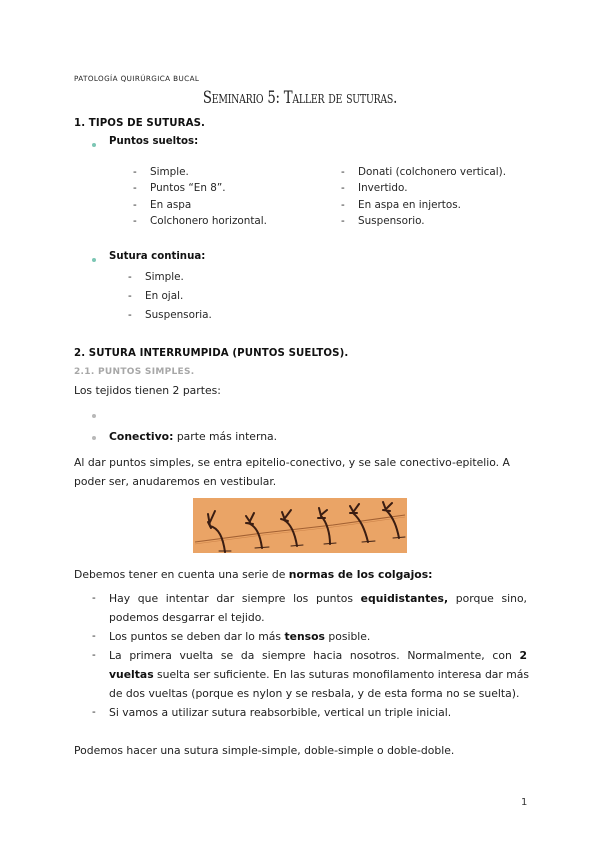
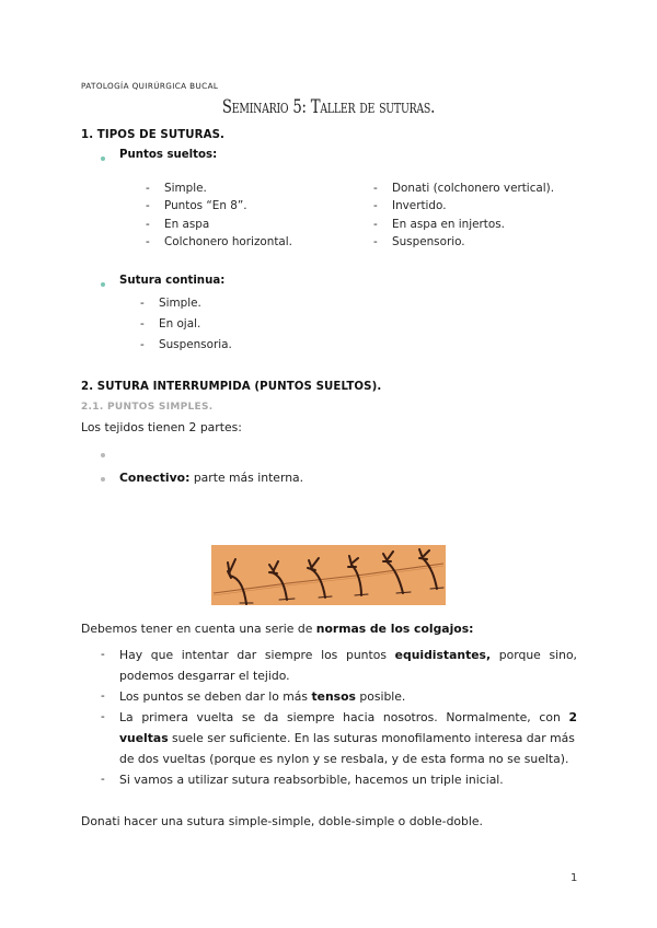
  PATOLOGÍA QUIRÚRGICA BUCAL
  Seminario 5: Taller de suturas.
  1. TIPOS DE SUTURAS.
  Puntos sueltos:
  -
  Simple.
  -
  Puntos “En 8”.
  -
  En aspa
  -
  Colchonero horizontal.
  -
  Donati (colchonero vertical).
  -
  Invertido.
  -
  En aspa en injertos.
  -
  Suspensorio.
  Sutura continua:
  -
  Simple.
  -
  En ojal.
  -
  Suspensoria.
  2. SUTURA INTERRUMPIDA (PUNTOS SUELTOS).
  2.1. PUNTOS SIMPLES.
  Los tejidos tienen 2 partes:
  Conectivo: parte más interna.
- Al dar puntos simples, se entra epitelio-conectivo, y se sale conectivo-epitelio. A
- poder ser, anudaremos en vestibular.
  Debemos tener en cuenta una serie de normas de los colgajos:
  -
  Hay que intentar dar siempre los puntos equidistantes, porque sino,
  podemos desgarrar el tejido.
  -
  Los puntos se deben dar lo más tensos posible.
  -
  La primera vuelta se da siempre hacia nosotros. Normalmente, con 2
- vueltas suelta ser suficiente. En las suturas monofilamento interesa dar más
+ vueltas suele ser suficiente. En las suturas monofilamento interesa dar más
  de dos vueltas (porque es nylon y se resbala, y de esta forma no se suelta).
  -
- Si vamos a utilizar sutura reabsorbible, vertical un triple inicial.
+ Si vamos a utilizar sutura reabsorbible, hacemos un triple inicial.
- Podemos hacer una sutura simple-simple, doble-simple o doble-doble.
+ Donati hacer una sutura simple-simple, doble-simple o doble-doble.
  1
